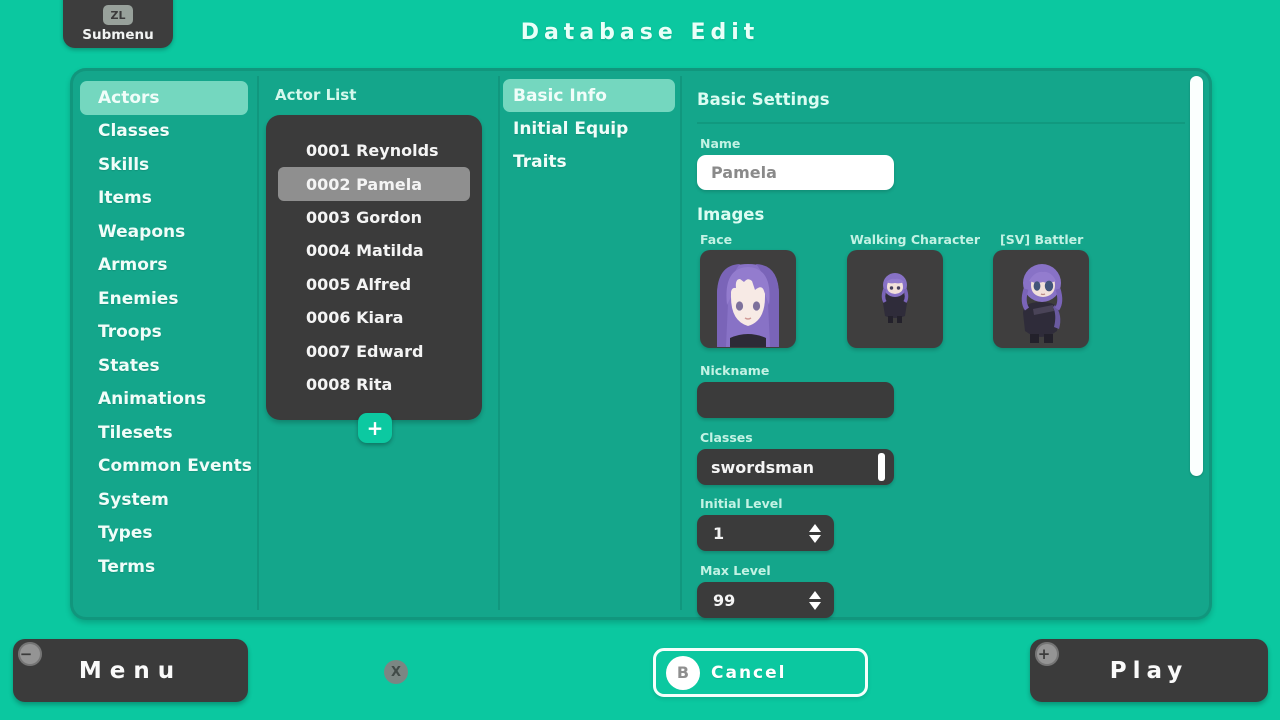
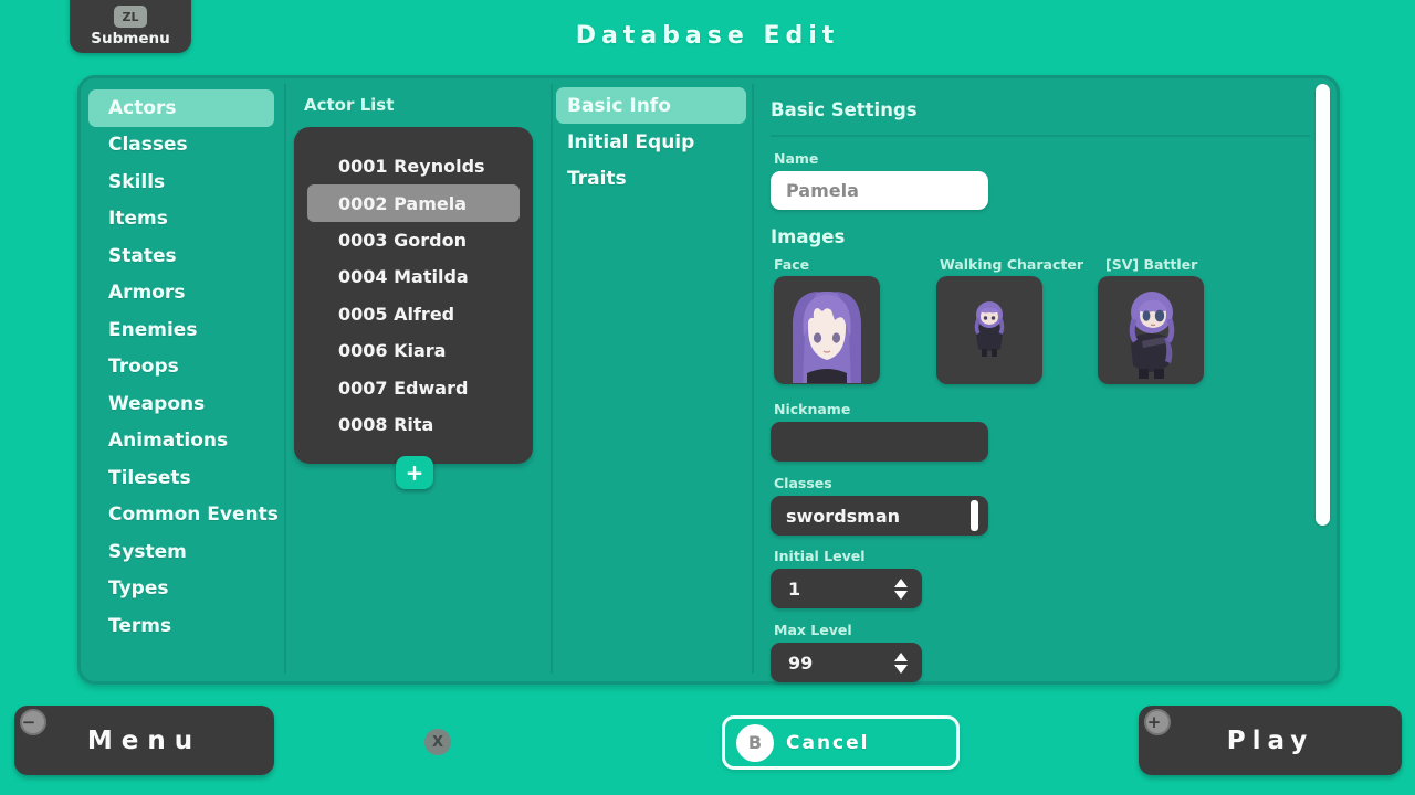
  ZL
  Submenu
  Database Edit
  Actors
  Classes
  Skills
  Items
- Weapons
+ States
  Armors
  Enemies
  Troops
- States
+ Weapons
  Animations
  Tilesets
  Common Events
  System
  Types
  Terms
  Actor List
  0001 Reynolds
  0002 Pamela
  0003 Gordon
  0004 Matilda
  0005 Alfred
  0006 Kiara
  0007 Edward
  0008 Rita
  +
  Basic Info
  Initial Equip
  Traits
  Basic Settings
  Name
  Pamela
  Images
  Face
  Walking Character
  [SV] Battler
  Nickname
  Classes
  swordsman
  Initial Level
  1
  Max Level
  99
  −
  Menu
  X
  B
  Cancel
  +
  Play
